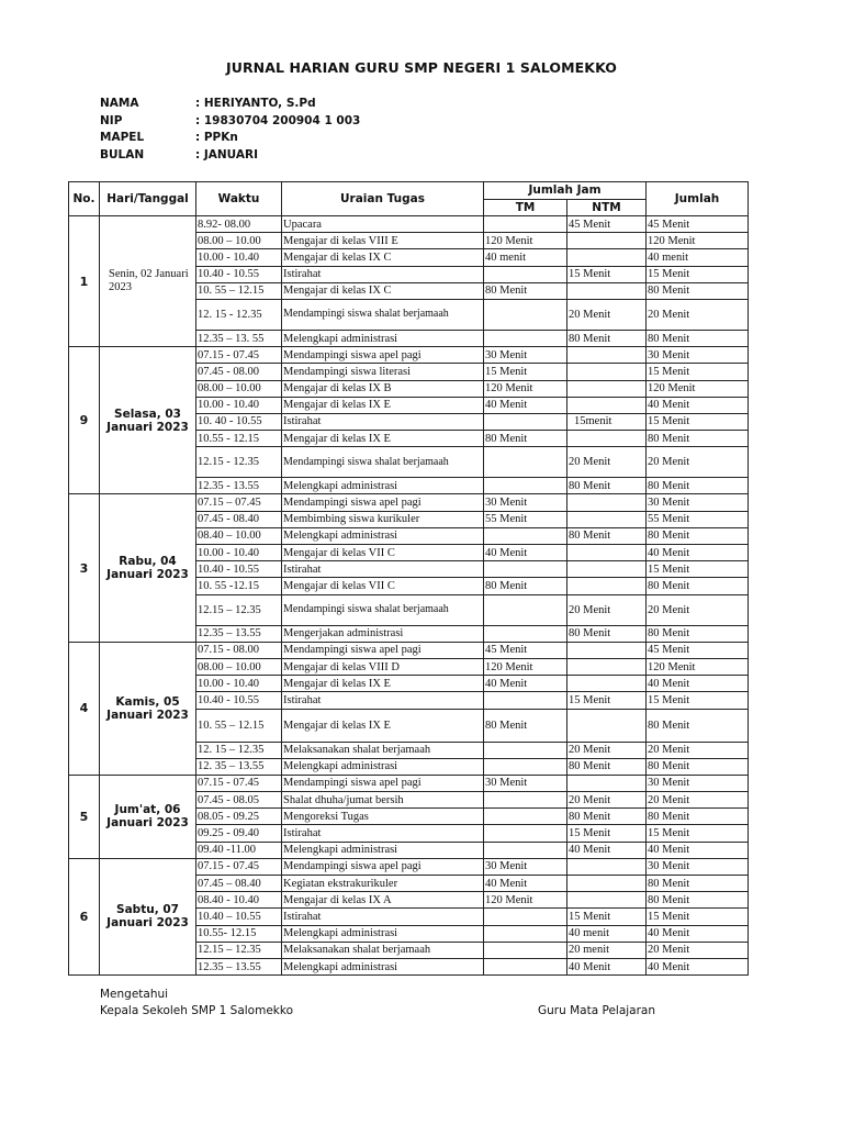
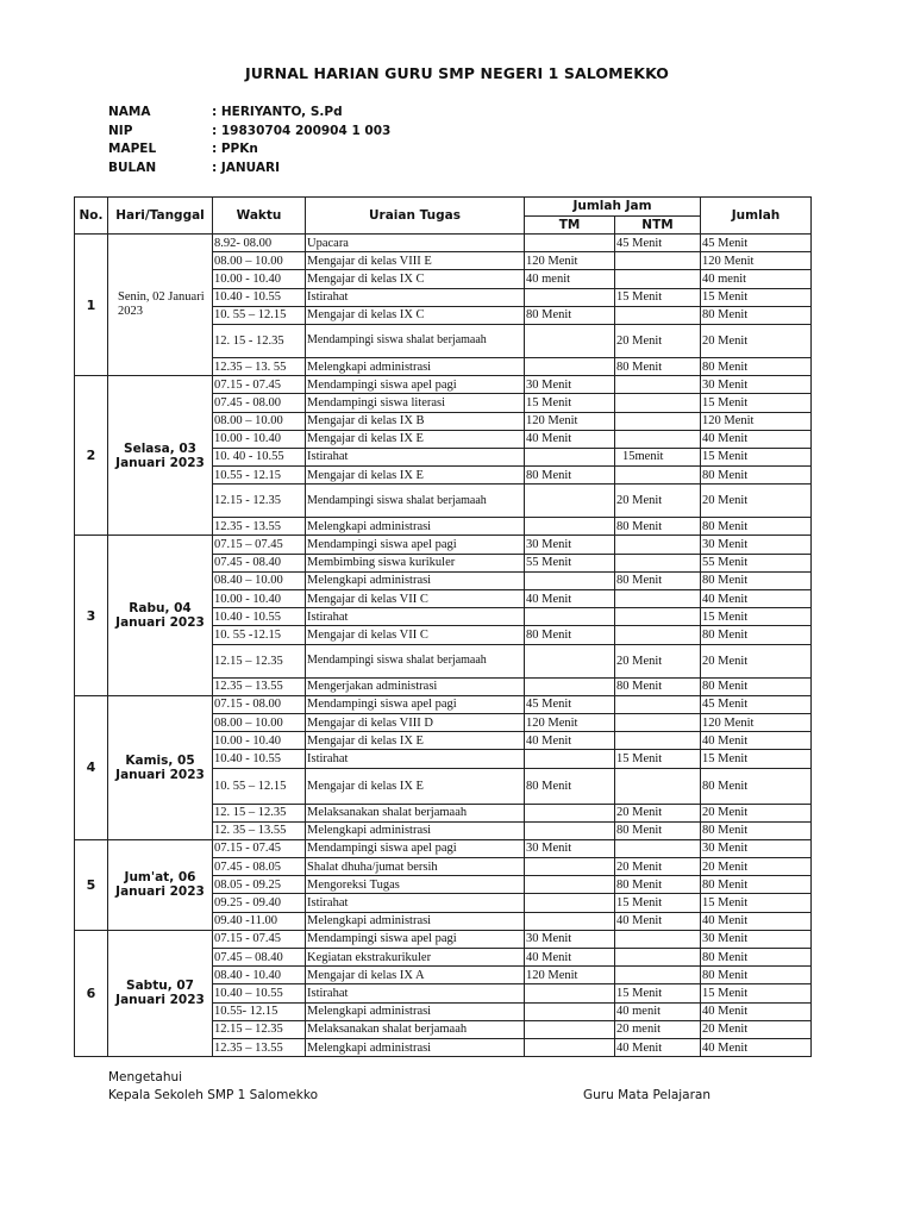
  JURNAL HARIAN GURU SMP NEGERI 1 SALOMEKKO
  NAMA
  : HERIYANTO, S.Pd
  NIP
  : 19830704 200904 1 003
  MAPEL
  : PPKn
  BULAN
  : JANUARI
  No.	Hari/Tanggal	Waktu	Uraian Tugas	Jumlah Jam	Jumlah
  TM	NTM
  1	Senin, 02 Januari 2023	8.92- 08.00	Upacara		45 Menit	45 Menit
  08.00 – 10.00	Mengajar di kelas VIII E	120 Menit		120 Menit
  10.00 - 10.40	Mengajar di kelas IX C	40 menit		40 menit
  10.40 - 10.55	Istirahat		15 Menit	15 Menit
  10. 55 – 12.15	Mengajar di kelas IX C	80 Menit		80 Menit
  12. 15 - 12.35	Mendampingi siswa shalat berjamaah		20 Menit	20 Menit
  12.35 – 13. 55	Melengkapi administrasi		80 Menit	80 Menit
- 9	Selasa, 03 Januari 2023	07.15 - 07.45	Mendampingi siswa apel pagi	30 Menit		30 Menit
+ 2	Selasa, 03 Januari 2023	07.15 - 07.45	Mendampingi siswa apel pagi	30 Menit		30 Menit
  07.45 - 08.00	Mendampingi siswa literasi	15 Menit		15 Menit
  08.00 – 10.00	Mengajar di kelas IX B	120 Menit		120 Menit
  10.00 - 10.40	Mengajar di kelas IX E	40 Menit		40 Menit
  10. 40 - 10.55	Istirahat		15menit	15 Menit
  10.55 - 12.15	Mengajar di kelas IX E	80 Menit		80 Menit
  12.15 - 12.35	Mendampingi siswa shalat berjamaah		20 Menit	20 Menit
  12.35 - 13.55	Melengkapi administrasi		80 Menit	80 Menit
  3	Rabu, 04 Januari 2023	07.15 – 07.45	Mendampingi siswa apel pagi	30 Menit		30 Menit
  07.45 - 08.40	Membimbing siswa kurikuler	55 Menit		55 Menit
  08.40 – 10.00	Melengkapi administrasi		80 Menit	80 Menit
  10.00 - 10.40	Mengajar di kelas VII C	40 Menit		40 Menit
  10.40 - 10.55	Istirahat			15 Menit
  10. 55 -12.15	Mengajar di kelas VII C	80 Menit		80 Menit
  12.15 – 12.35	Mendampingi siswa shalat berjamaah		20 Menit	20 Menit
  12.35 – 13.55	Mengerjakan administrasi		80 Menit	80 Menit
  4	Kamis, 05 Januari 2023	07.15 - 08.00	Mendampingi siswa apel pagi	45 Menit		45 Menit
  08.00 – 10.00	Mengajar di kelas VIII D	120 Menit		120 Menit
  10.00 - 10.40	Mengajar di kelas IX E	40 Menit		40 Menit
  10.40 - 10.55	Istirahat		15 Menit	15 Menit
  10. 55 – 12.15	Mengajar di kelas IX E	80 Menit		80 Menit
  12. 15 – 12.35	Melaksanakan shalat berjamaah		20 Menit	20 Menit
  12. 35 – 13.55	Melengkapi administrasi		80 Menit	80 Menit
  5	Jum'at, 06 Januari 2023	07.15 - 07.45	Mendampingi siswa apel pagi	30 Menit		30 Menit
  07.45 - 08.05	Shalat dhuha/jumat bersih		20 Menit	20 Menit
  08.05 - 09.25	Mengoreksi Tugas		80 Menit	80 Menit
  09.25 - 09.40	Istirahat		15 Menit	15 Menit
  09.40 -11.00	Melengkapi administrasi		40 Menit	40 Menit
  6	Sabtu, 07 Januari 2023	07.15 - 07.45	Mendampingi siswa apel pagi	30 Menit		30 Menit
  07.45 – 08.40	Kegiatan ekstrakurikuler	40 Menit		80 Menit
  08.40 - 10.40	Mengajar di kelas IX A	120 Menit		80 Menit
  10.40 – 10.55	Istirahat		15 Menit	15 Menit
  10.55- 12.15	Melengkapi administrasi		40 menit	40 Menit
  12.15 – 12.35	Melaksanakan shalat berjamaah		20 menit	20 Menit
  12.35 – 13.55	Melengkapi administrasi		40 Menit	40 Menit
  Mengetahui
  Kepala Sekoleh SMP 1 Salomekko
  Guru Mata Pelajaran
